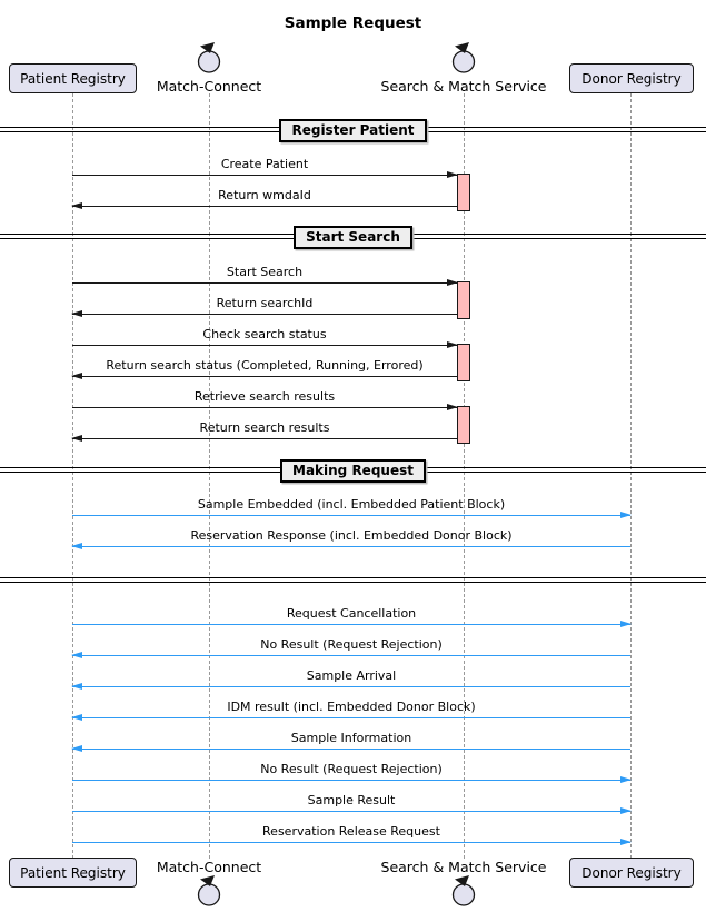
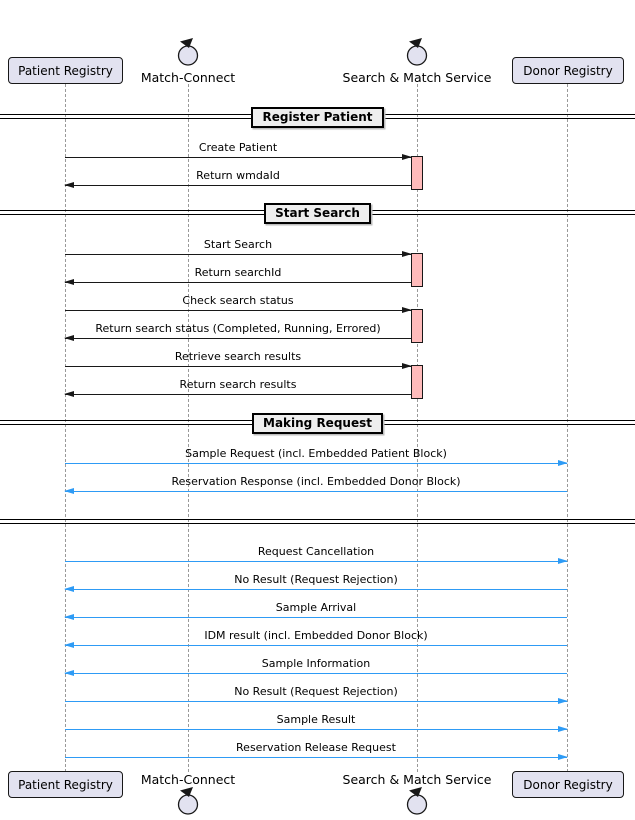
- Sample Request
  Register Patient
  Start Search
  Making Request
  Create Patient
  Return wmdaId
  Start Search
  Return searchId
  Check search status
  Return search status (Completed, Running, Errored)
  Retrieve search results
  Return search results
- Sample Embedded (incl. Embedded Patient Block)
+ Sample Request (incl. Embedded Patient Block)
  Reservation Response (incl. Embedded Donor Block)
  Request Cancellation
  No Result (Request Rejection)
  Sample Arrival
  IDM result (incl. Embedded Donor Block)
  Sample Information
  No Result (Request Rejection)
  Sample Result
  Reservation Release Request
  Patient Registry
  Donor Registry
  Match-Connect
  Search & Match Service
  Patient Registry
  Donor Registry
  Match-Connect
  Search & Match Service
